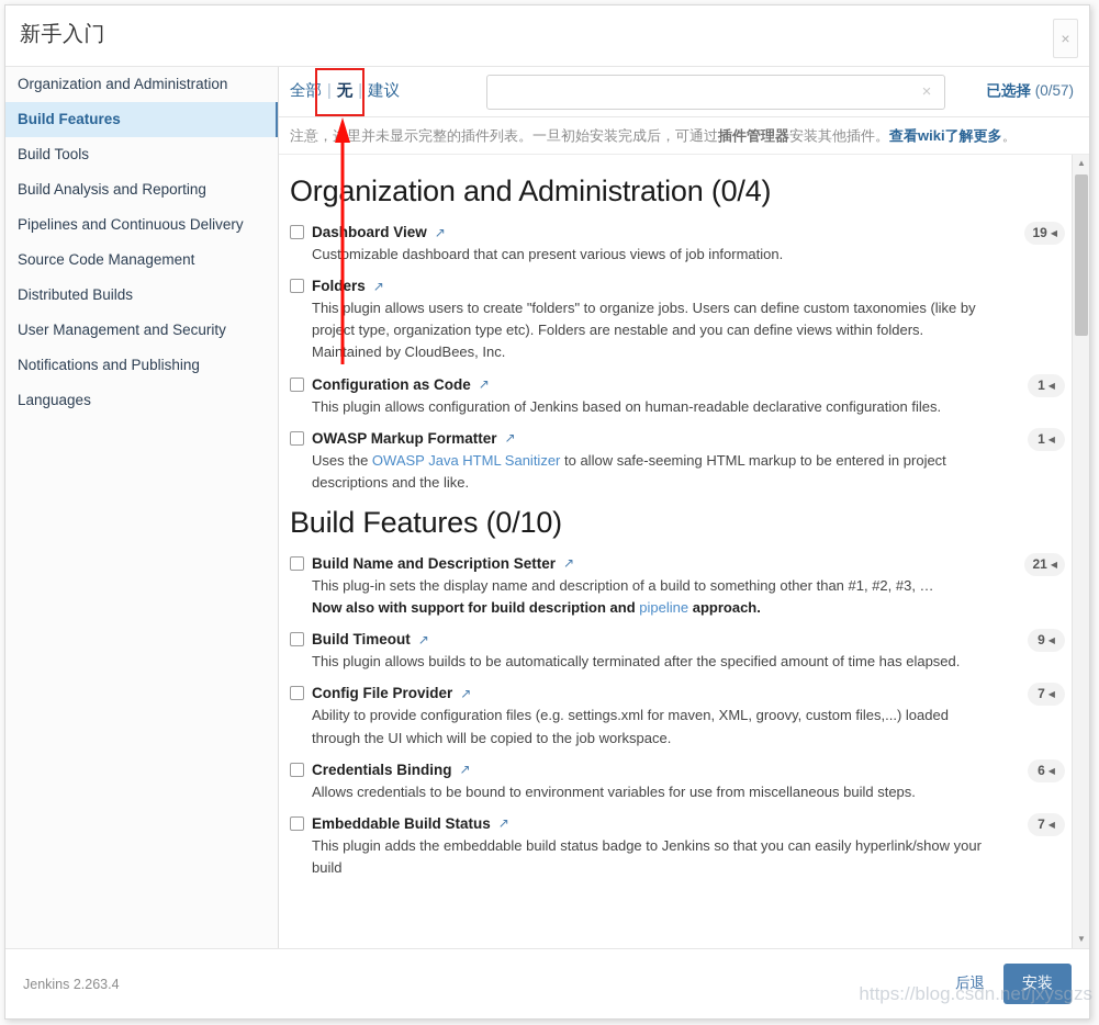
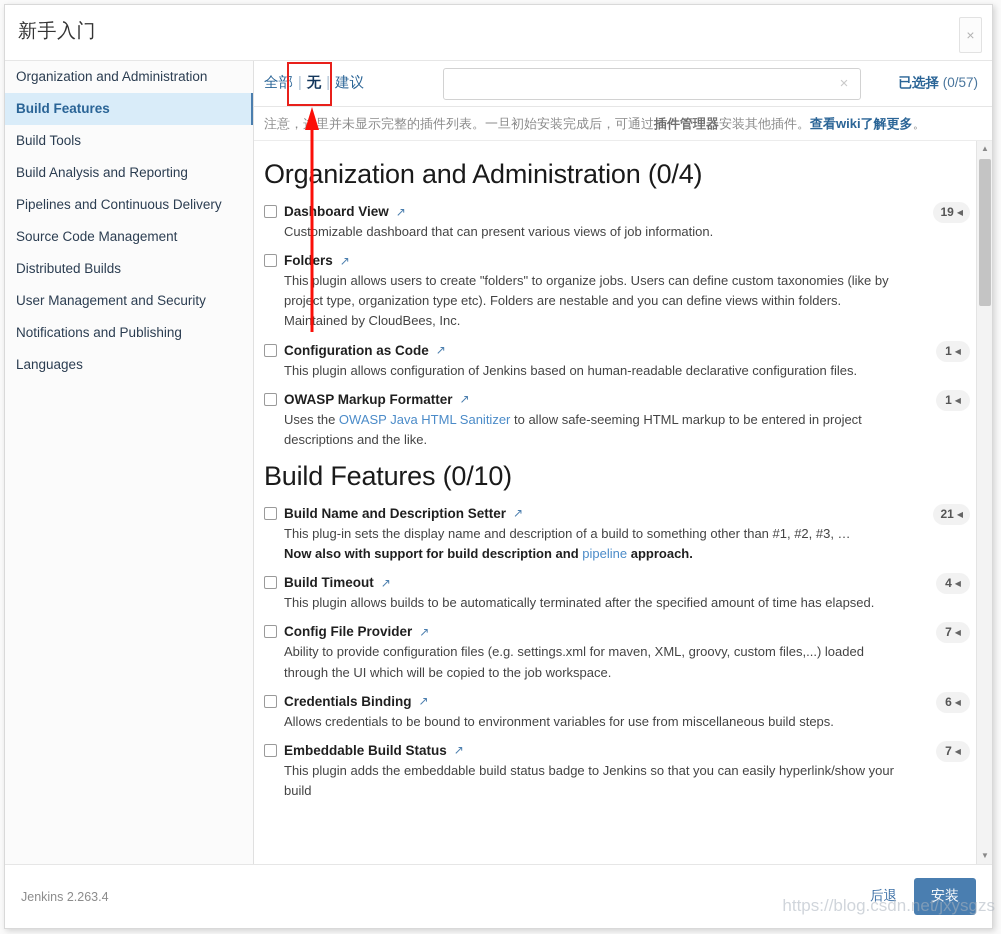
  新手入门
  ×
  Organization and Administration
  Build Features
  Build Tools
  Build Analysis and Reporting
  Pipelines and Continuous Delivery
  Source Code Management
  Distributed Builds
  User Management and Security
  Notifications and Publishing
  Languages
  全部 | 无 | 建议
  ×
  已选择 (0/57)
  注意，里并未显示完整的插件列表。一旦初始安装完成后，可通过插件管理器安装其他插件。查看wiki了解更多。
  Organization and Administration (0/4)
  Dasboard View
  ↗
  Customizable dashboard that can present various views of job information.
  19 ◀
  Folders
  ↗
  This plugin allows users to create "folders" to organize jobs. Users can define custom taxonomies (like by project type, organization type etc). Folders are nestable and you can define views within folders. Maintained by CloudBees, Inc.
  Configuration as Code
  ↗
  This plugin allows configuration of Jenkins based on human-readable declarative configuration files.
  1 ◀
  OWASP Markup Formatter
  ↗
  Uses the OWASP Java HTML Sanitizer to allow safe-seeming HTML markup to be entered in project descriptions and the like.
  1 ◀
  Build Features (0/10)
  Build Name and Description Setter
  ↗
  This plug-in sets the display name and description of a build to something other than #1, #2, #3, …
  Now also with support for build description and pipeline approach.
  21 ◀
  Build Timeout
  ↗
  This plugin allows builds to be automatically terminated after the specified amount of time has elapsed.
- 9 ◀
+ 4 ◀
  Config File Provider
  ↗
  Ability to provide configuration files (e.g. settings.xml for maven, XML, groovy, custom files,...) loaded through the UI which will be copied to the job workspace.
  7 ◀
  Credentials Binding
  ↗
  Allows credentials to be bound to environment variables for use from miscellaneous build steps.
  6 ◀
  Embeddable Build Status
  ↗
  This plugin adds the embeddable build status badge to Jenkins so that you can easily hyperlink/show your build
  7 ◀
  ▲
  ▼
  Jenkins 2.263.4
  后退
  安装
  https://blog.csdn.net/jxysgzs
